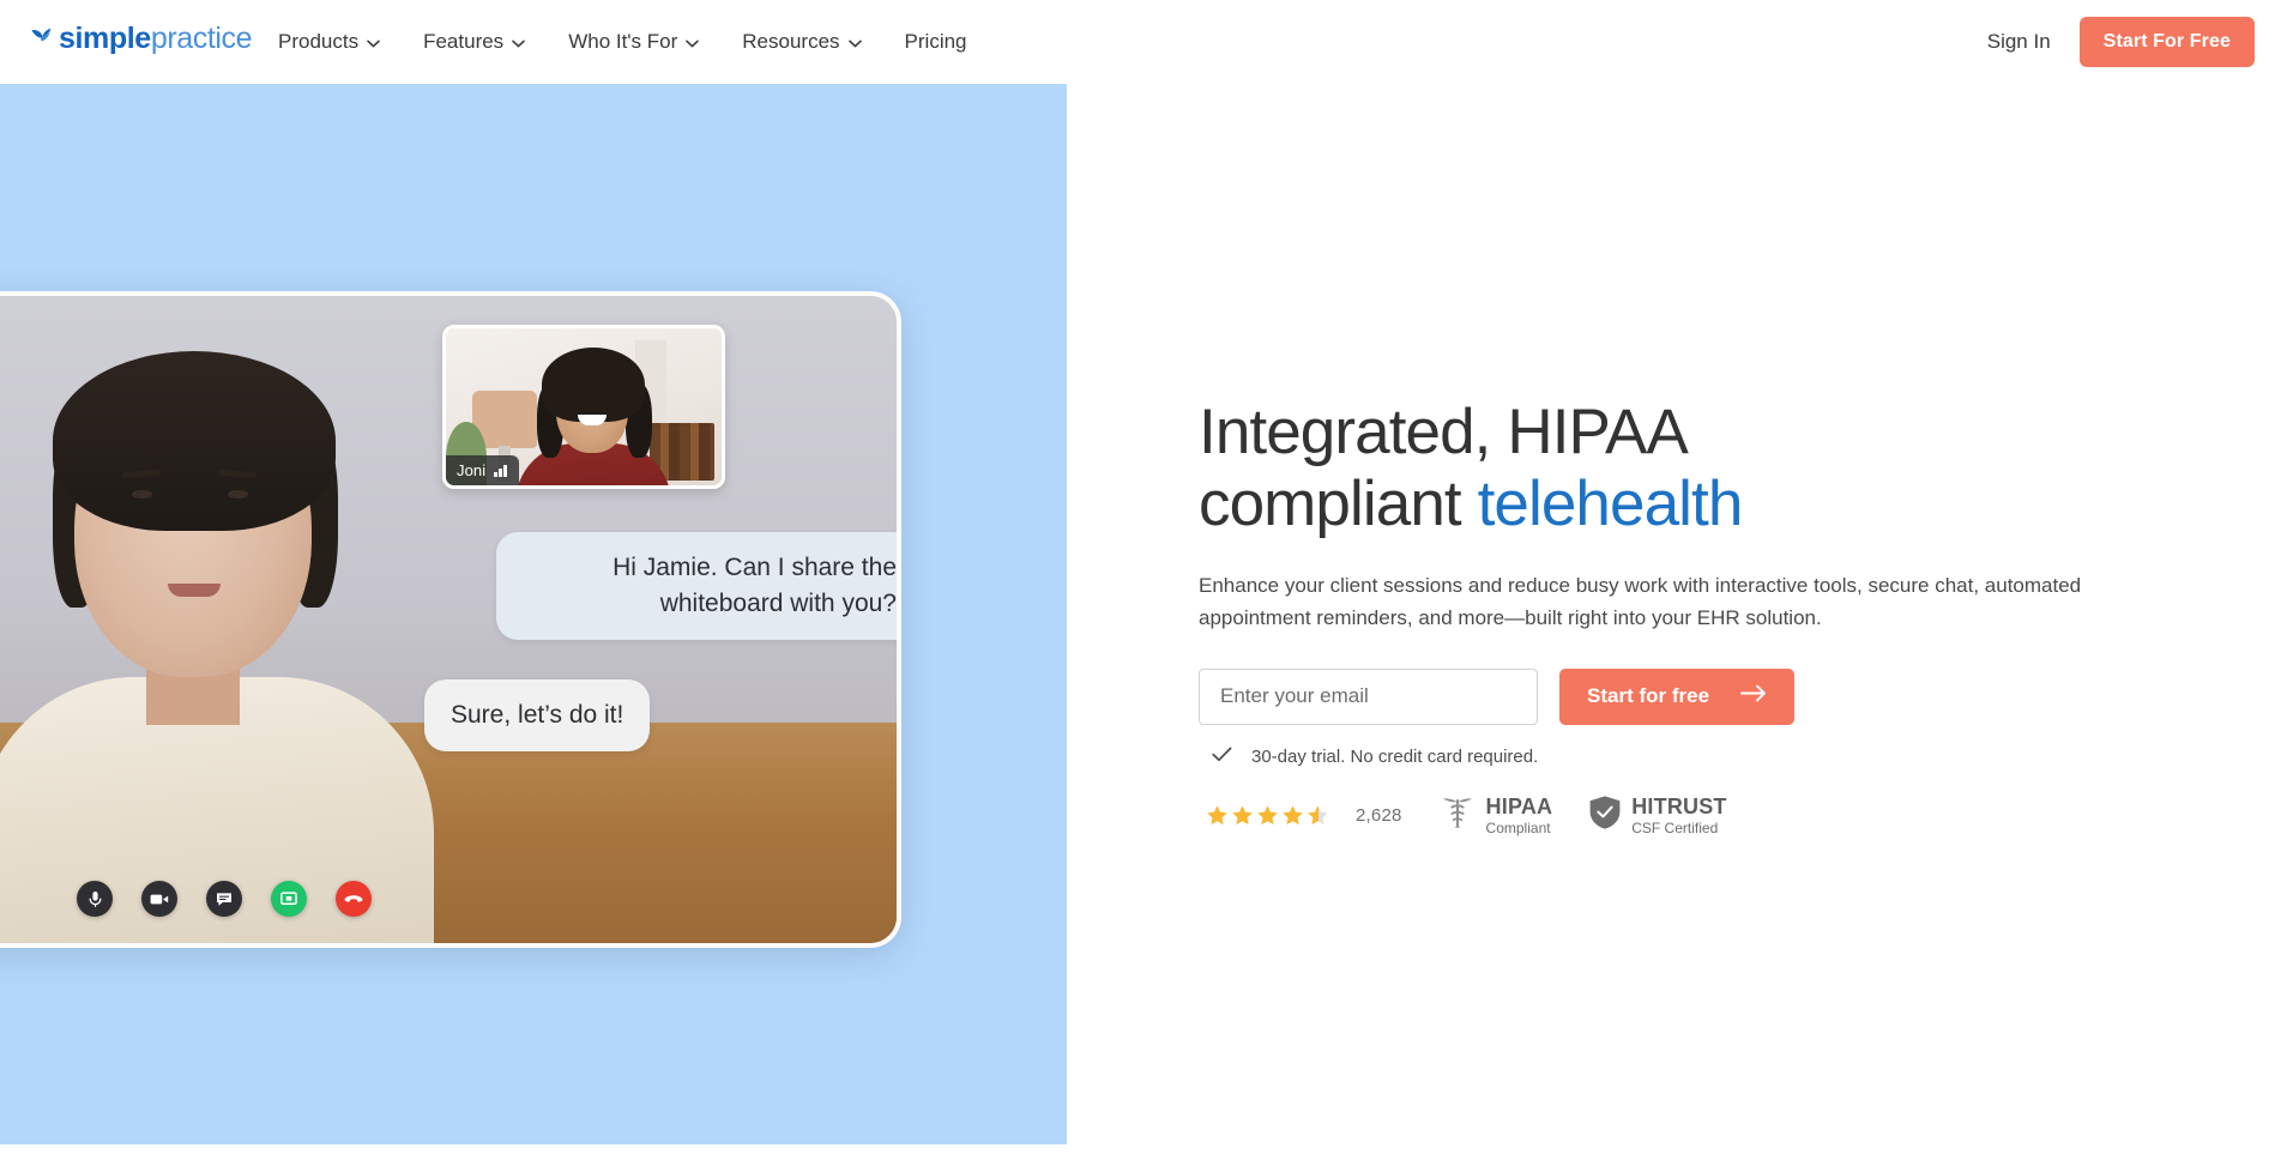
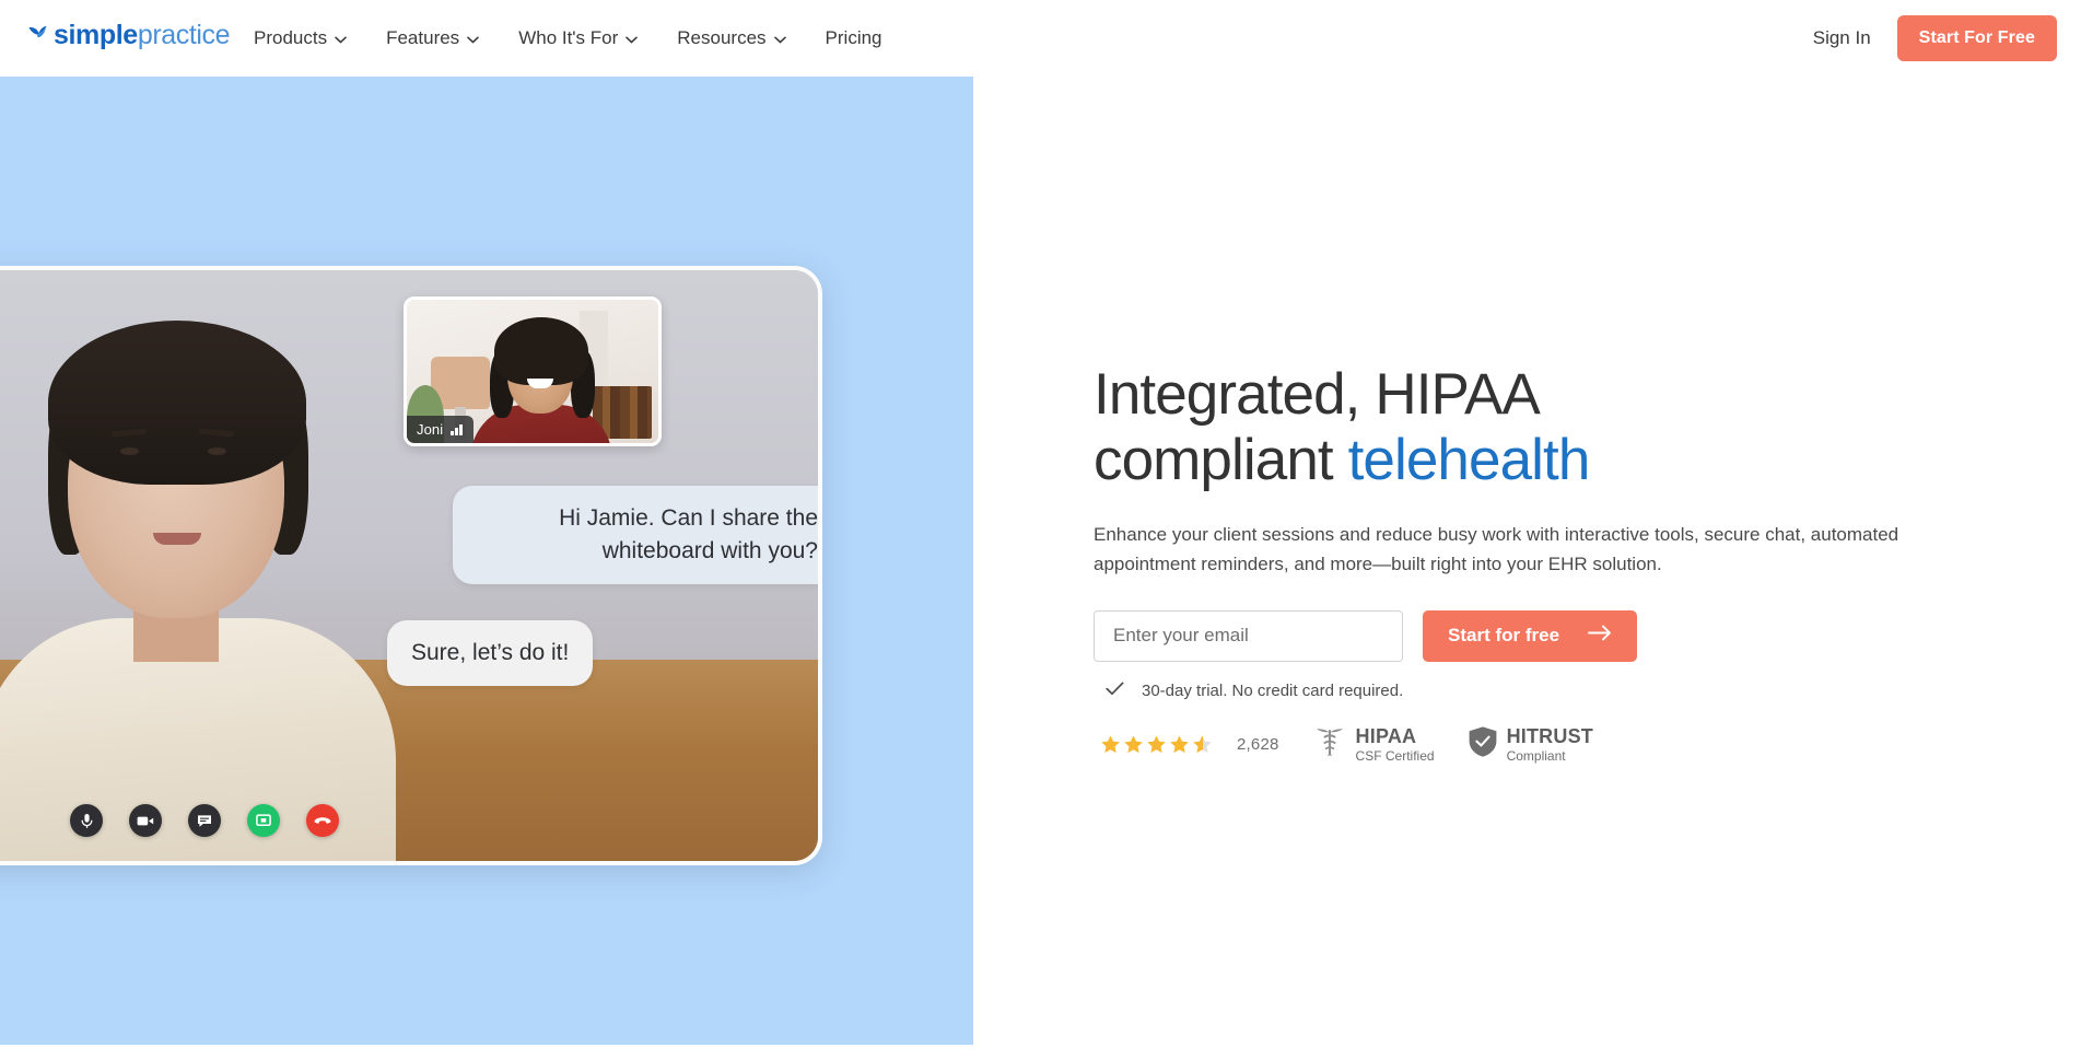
  simplepractice
  Products
  Features
  Who It's For
  Resources
  Pricing
  Sign In
  Start For Free
  Joni
  Hi Jamie. Can I share the whiteboard with you?
  Sure, let’s do it!
  Integrated, HIPAA compliant telehealth
  Enhance your client sessions and reduce busy work with interactive tools, secure chat, automated appointment reminders, and more—built right into your EHR solution.
  Enter your email
  Start for free
  30-day trial. No credit card required.
  2,628
  HIPAA
- Compliant
+ CSF Certified
  HITRUST
- CSF Certified
+ Compliant
